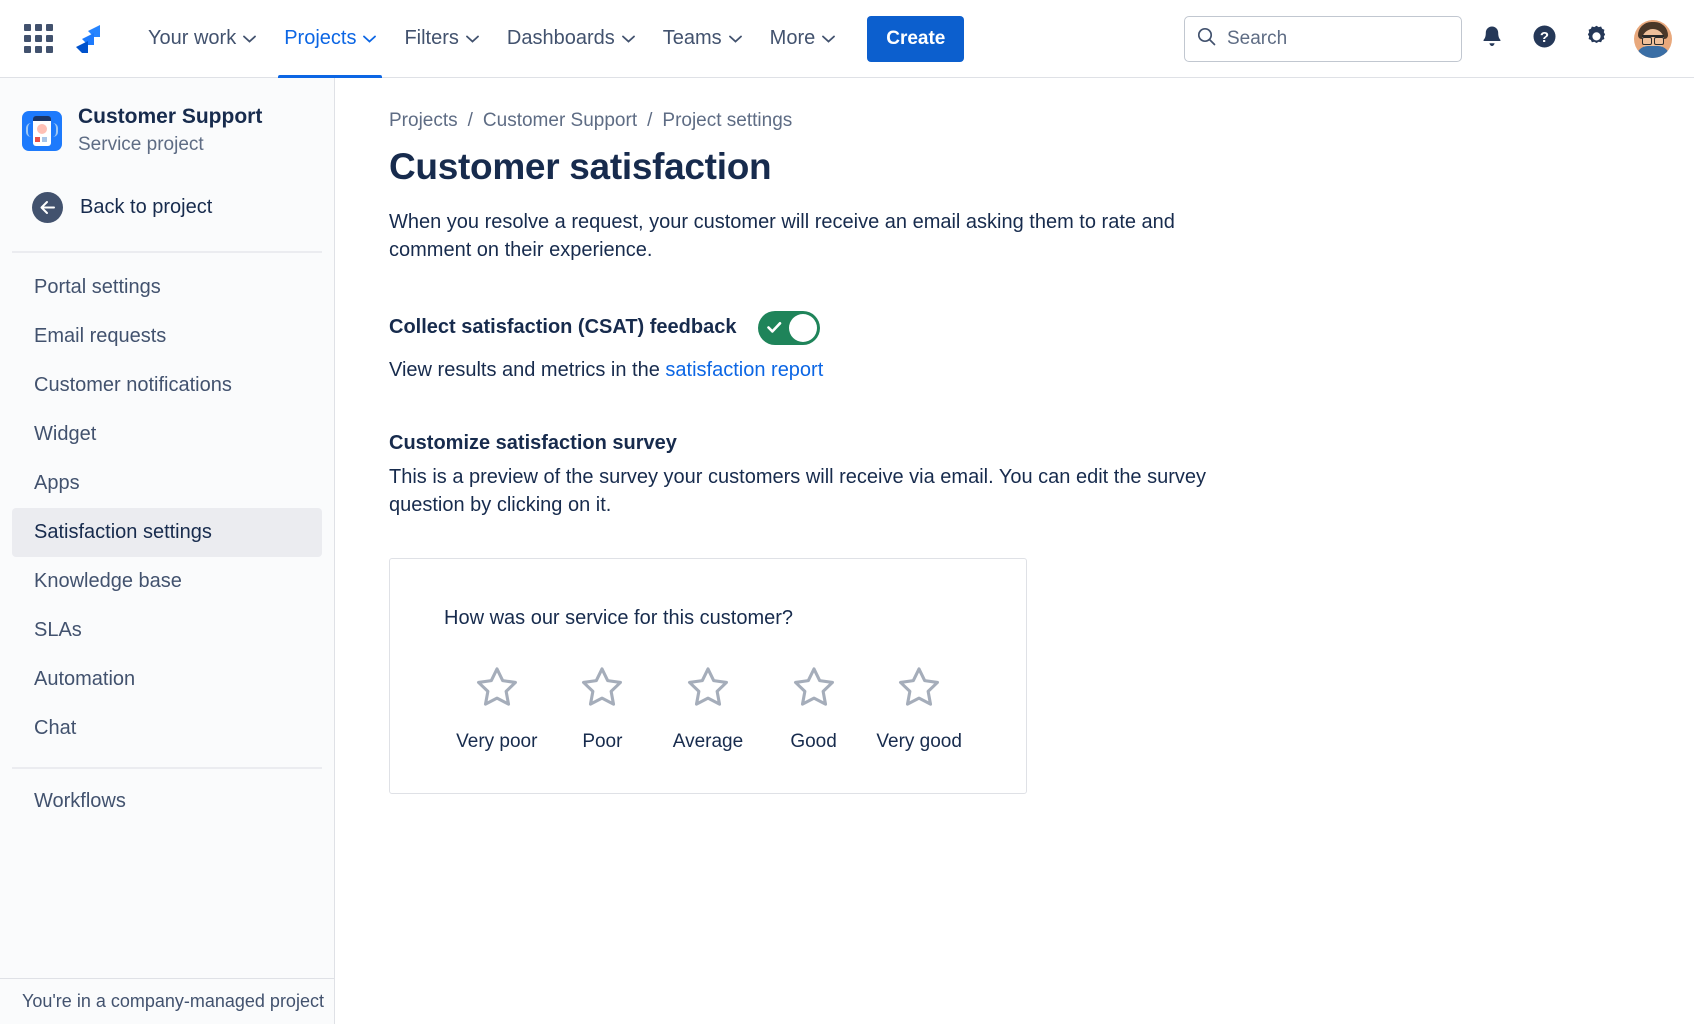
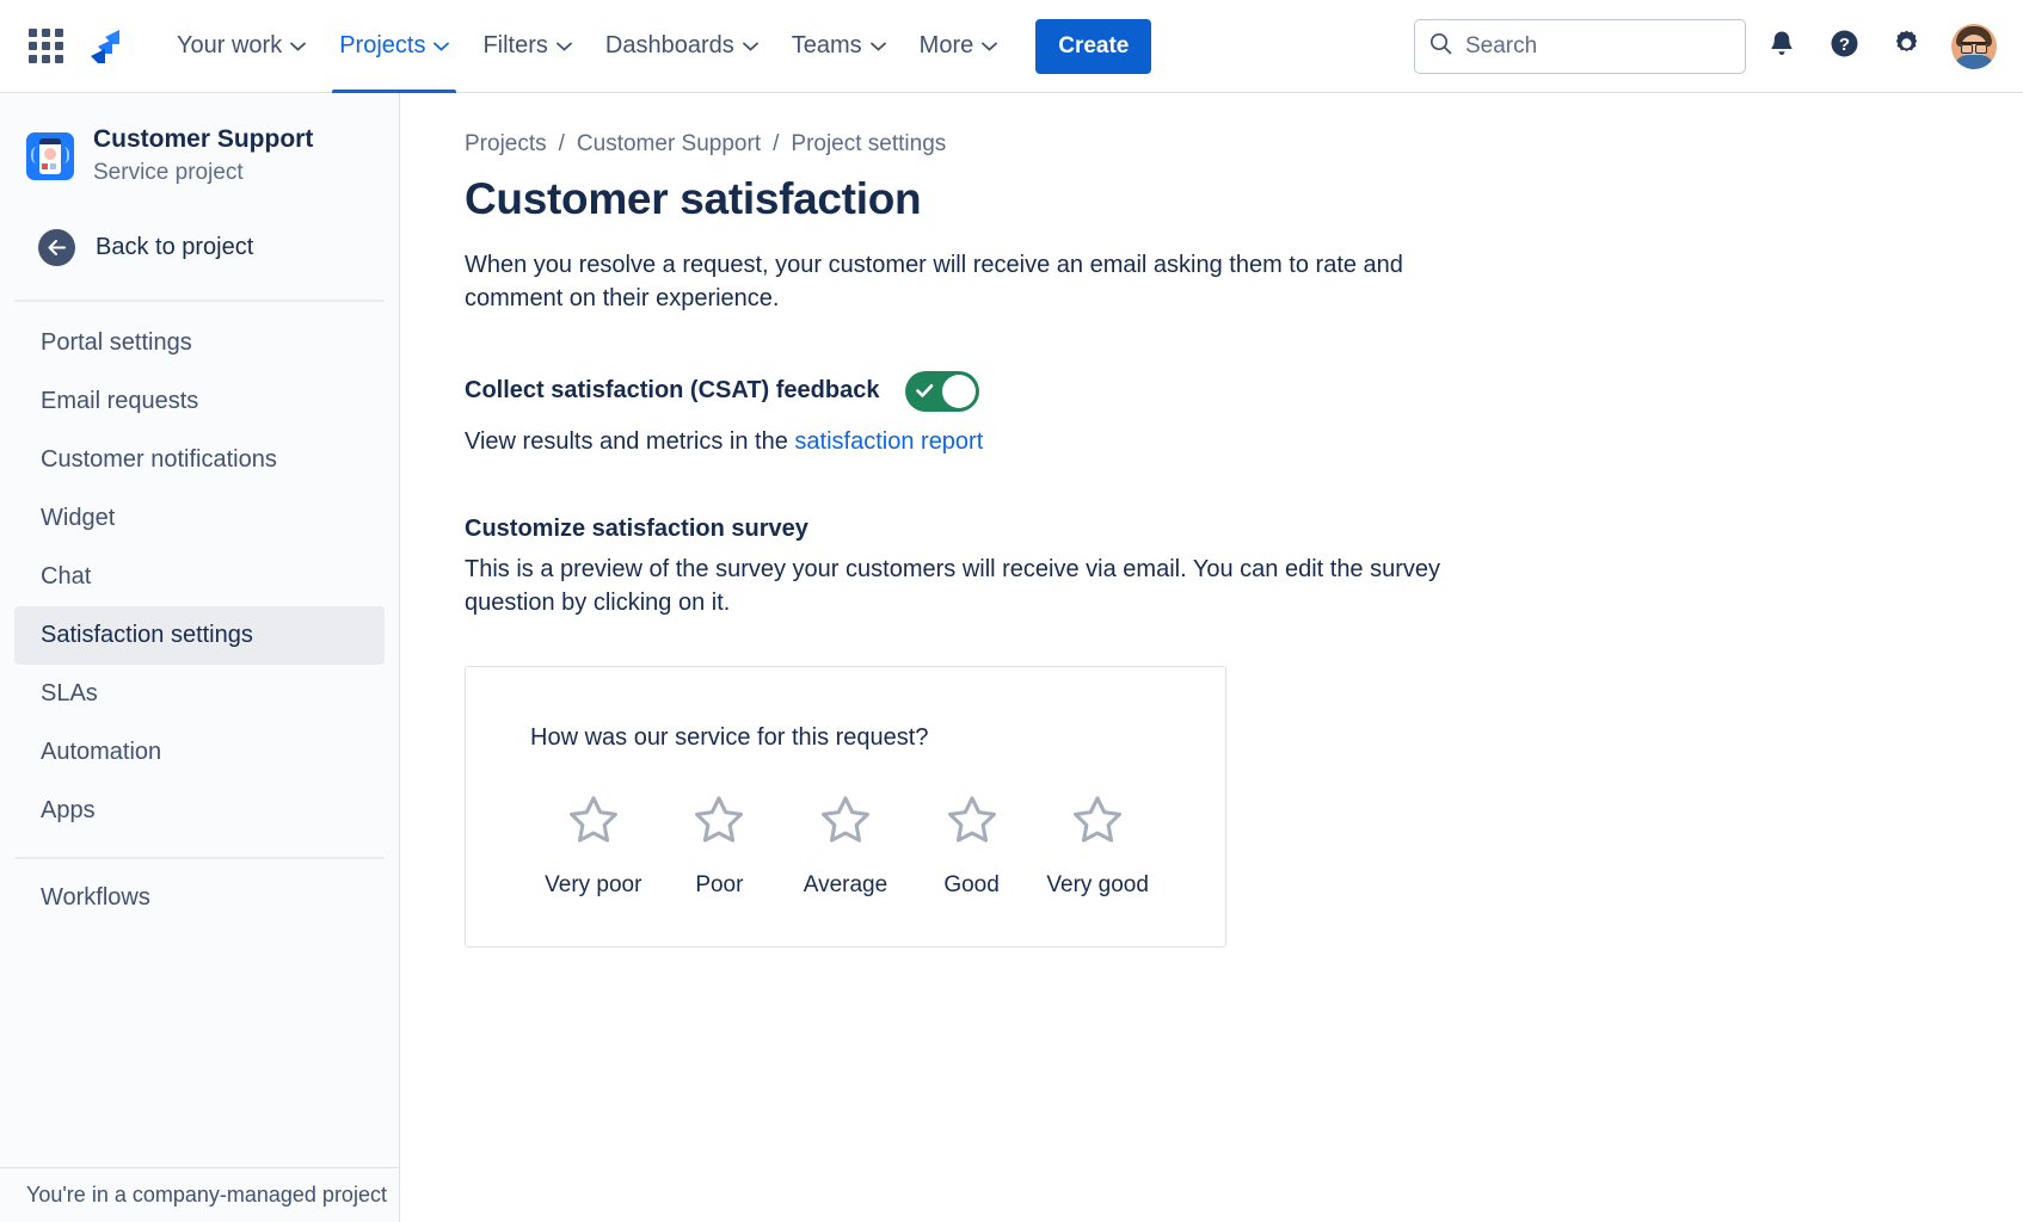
  Your work
  Projects
  Filters
  Dashboards
  Teams
  More
  Create
  Search
  ?
  Customer Support
  Service project
  Back to project
  Portal settings
  Email requests
  Customer notifications
  Widget
- Apps
+ Chat
  Satisfaction settings
- Knowledge base
  SLAs
  Automation
- Chat
+ Apps
  Workflows
  You're in a company-managed project
  Projects
  /
  Customer Support
  /
  Project settings
  Customer satisfaction
  When you resolve a request, your customer will receive an email asking them to rate and comment on their experience.
  Collect satisfaction (CSAT) feedback
  View results and metrics in the satisfaction report
  Customize satisfaction survey
  This is a preview of the survey your customers will receive via email. You can edit the survey question by clicking on it.
- How was our service for this customer?
+ How was our service for this request?
  Very poor
  Poor
  Average
  Good
  Very good
